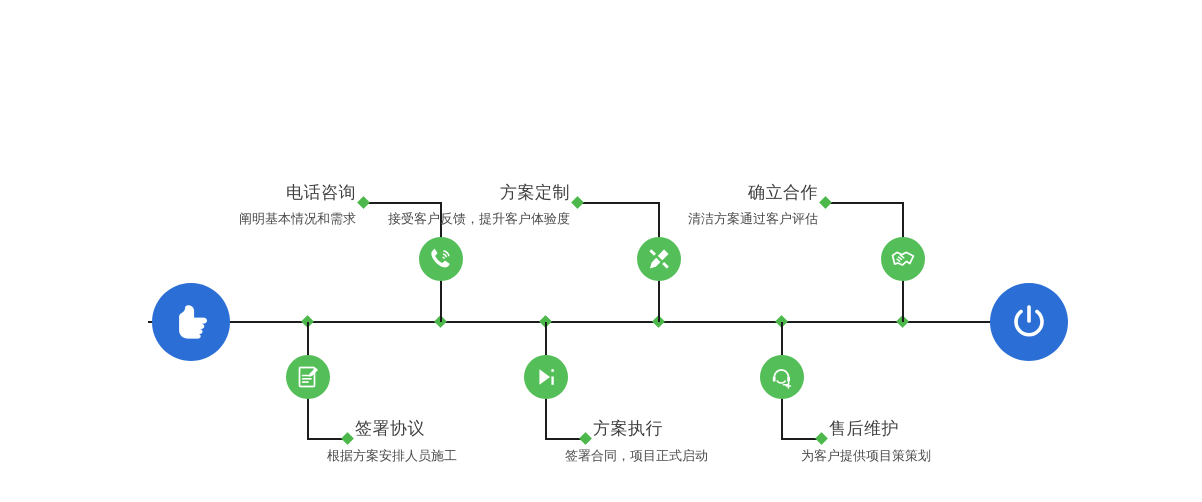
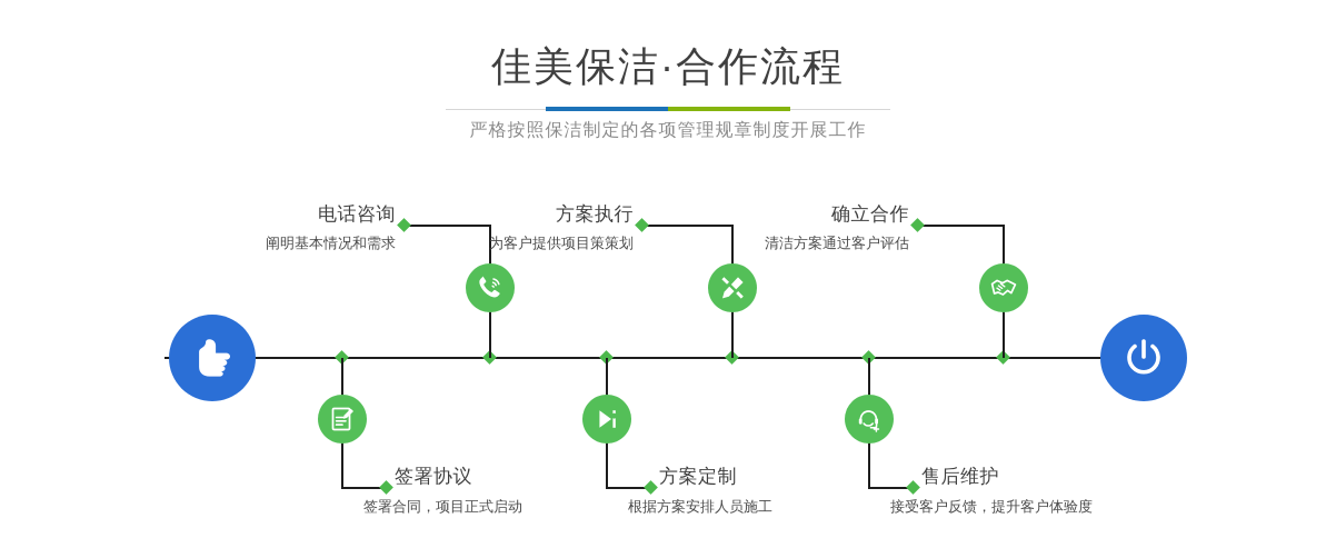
+ 佳美保洁·合作流程
+ 严格按照保洁制定的各项管理规章制度开展工作
  电话咨询
  阐明基本情况和需求
  签署协议
- 根据方案安排人员施工
+ 签署合同，项目正式启动
- 方案定制
+ 方案执行
- 接受客户反馈，提升客户体验度
+ 为客户提供项目策策划
- 方案执行
+ 方案定制
- 签署合同，项目正式启动
+ 根据方案安排人员施工
  确立合作
  清洁方案通过客户评估
  售后维护
- 为客户提供项目策策划
+ 接受客户反馈，提升客户体验度
